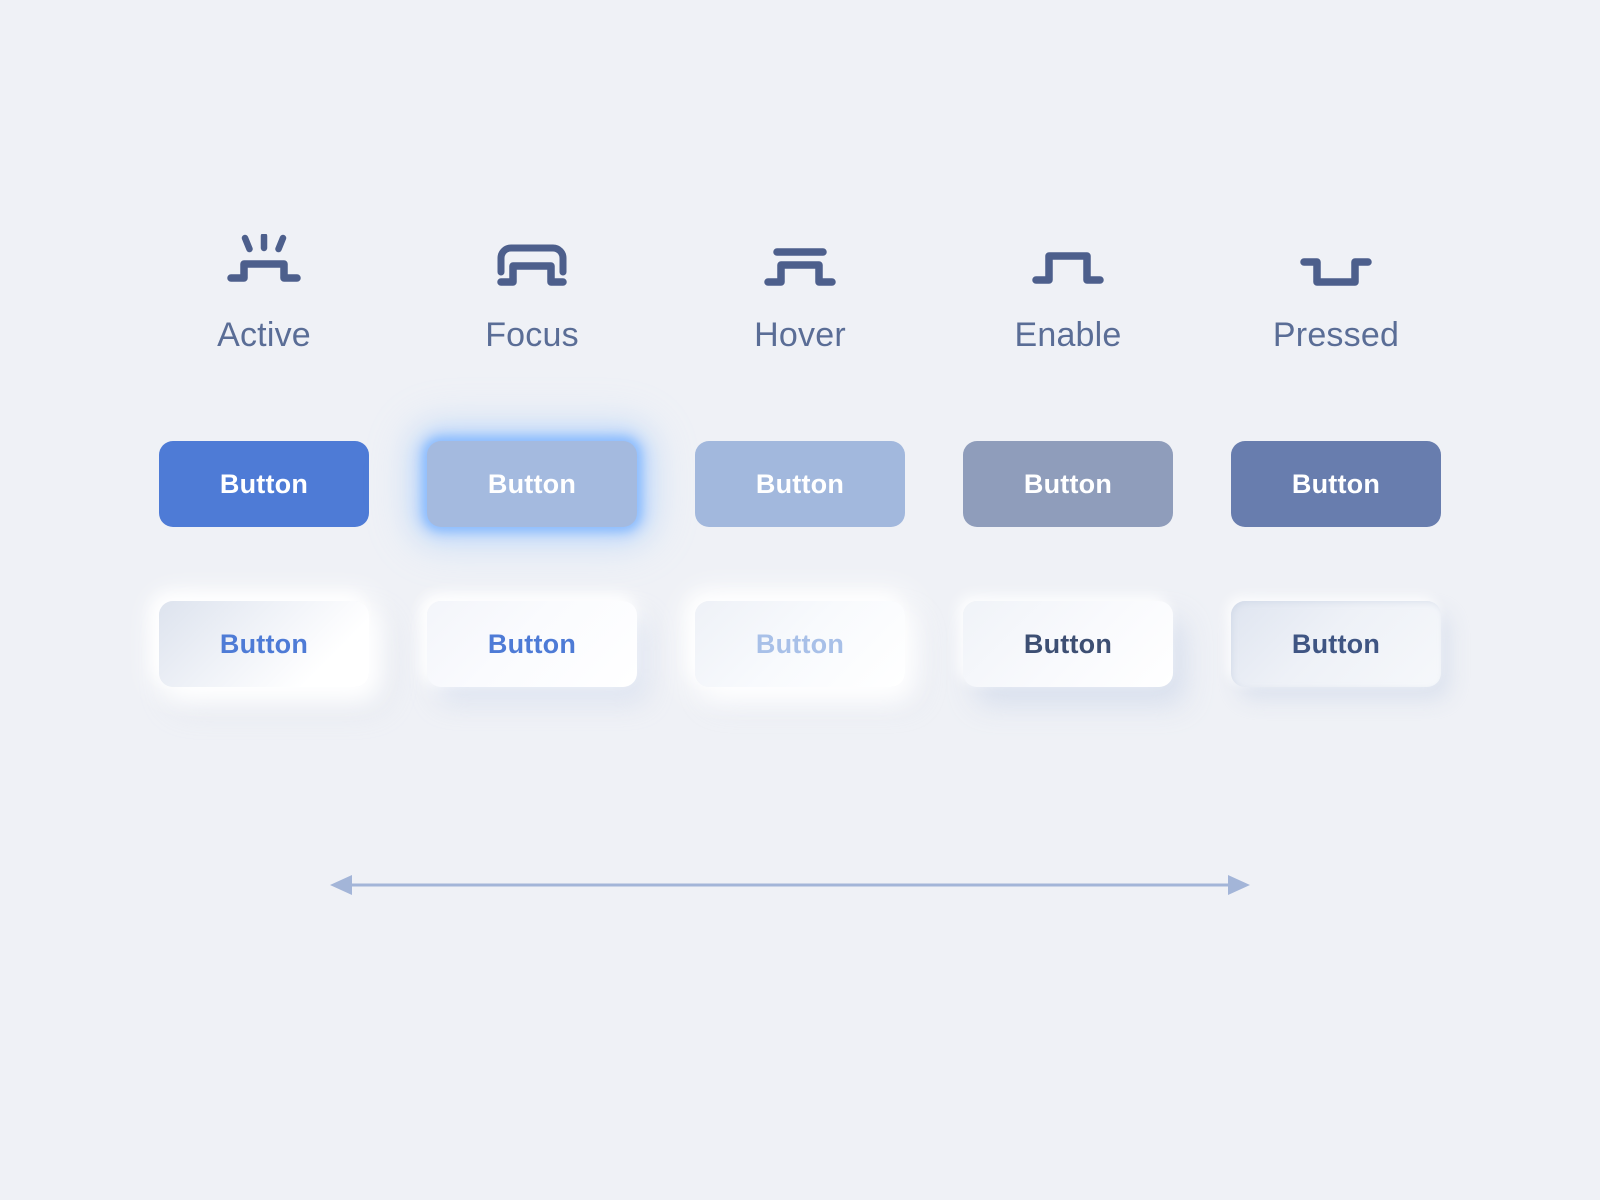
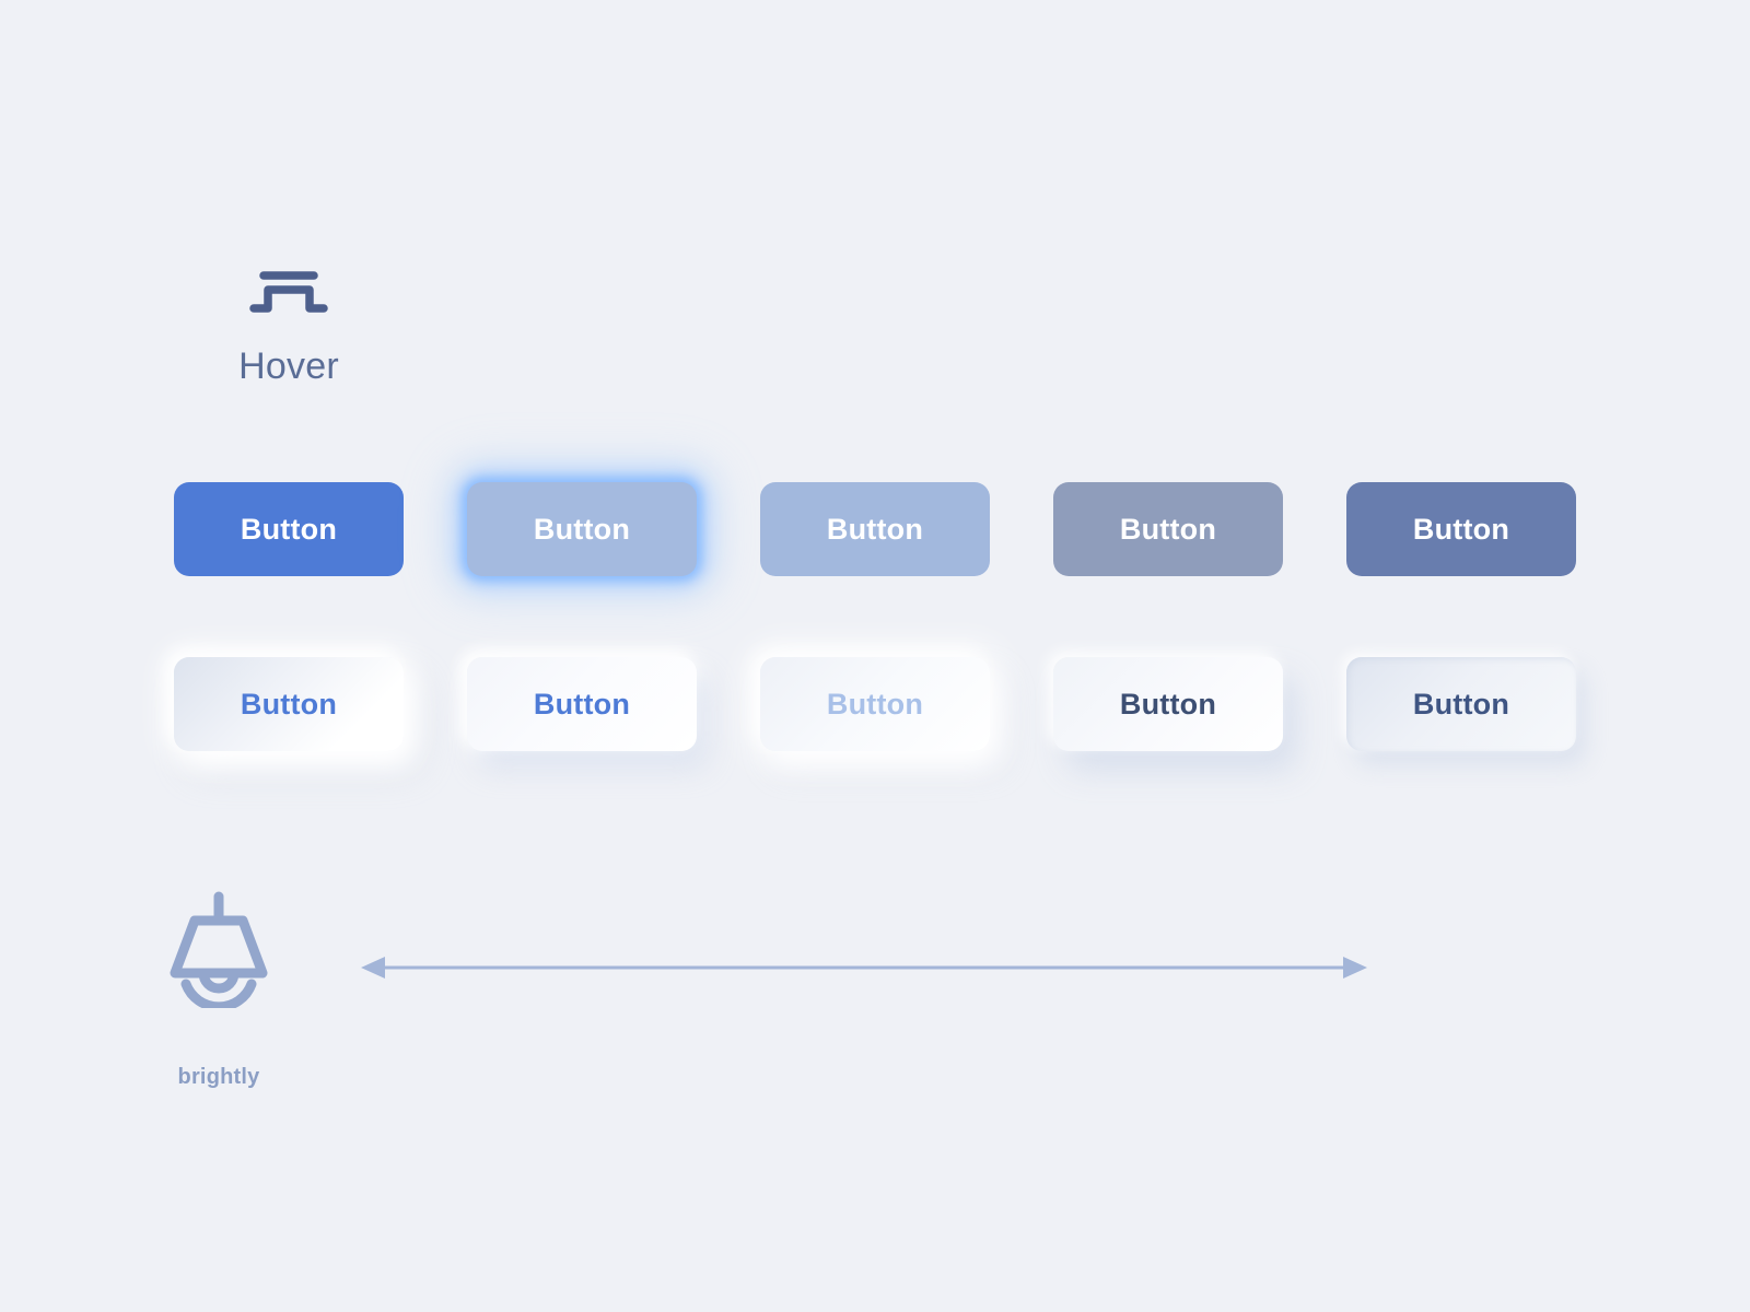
- Active
- Focus
  Hover
- Enable
- Pressed
  Button
  Button
  Button
  Button
  Button
  Button
  Button
  Button
  Button
  Button
+ brightly
